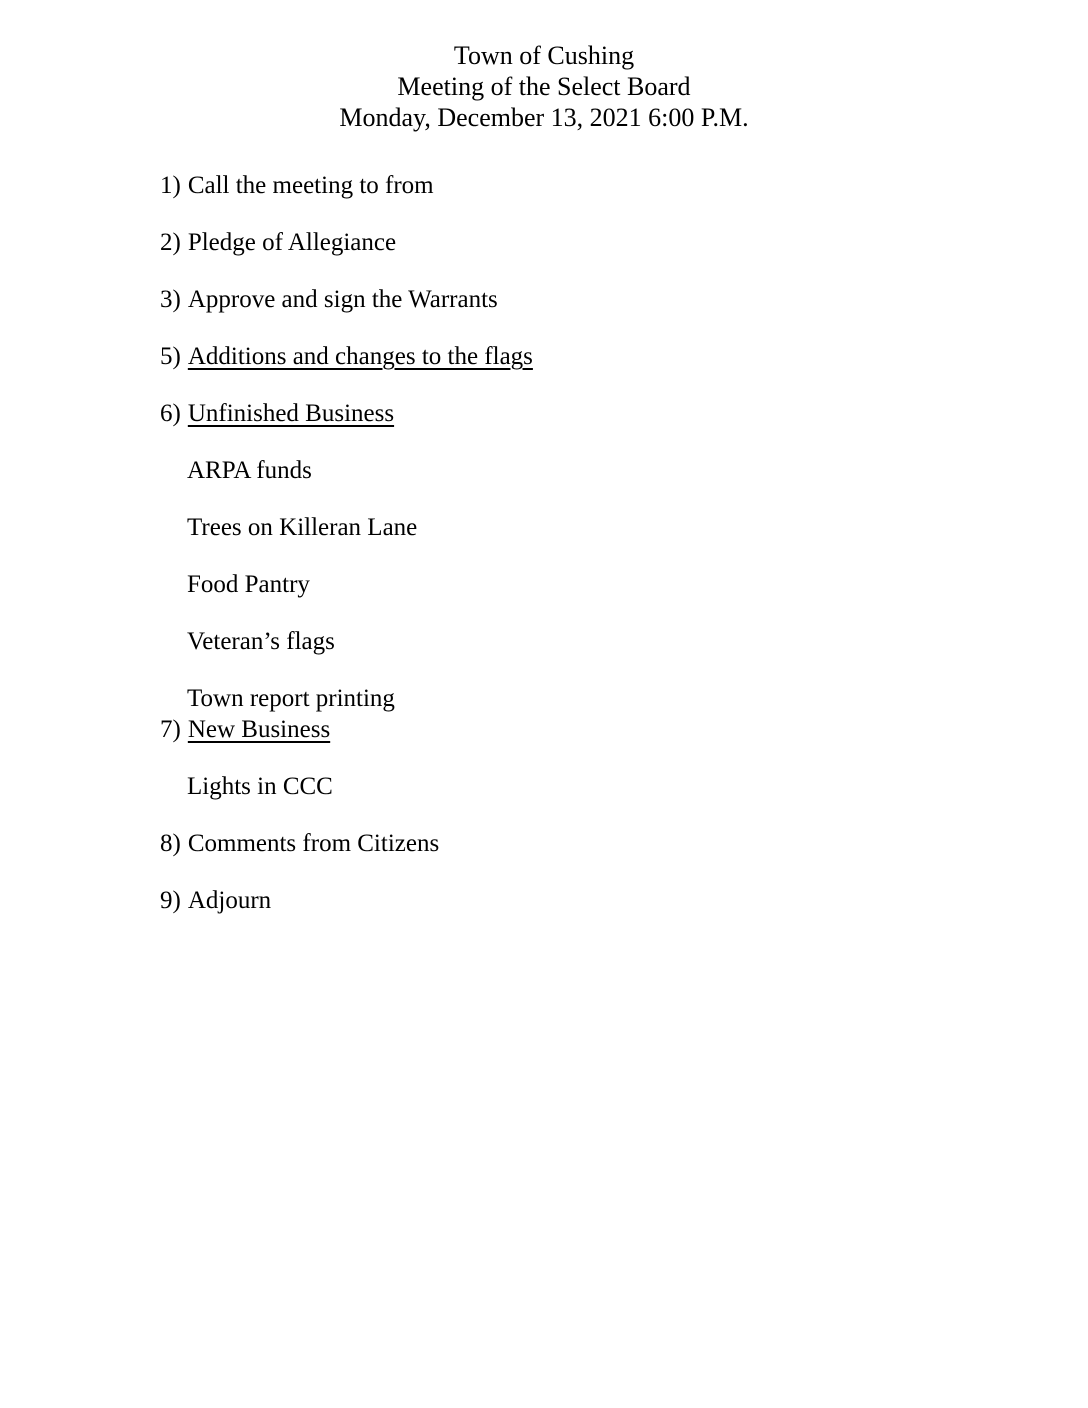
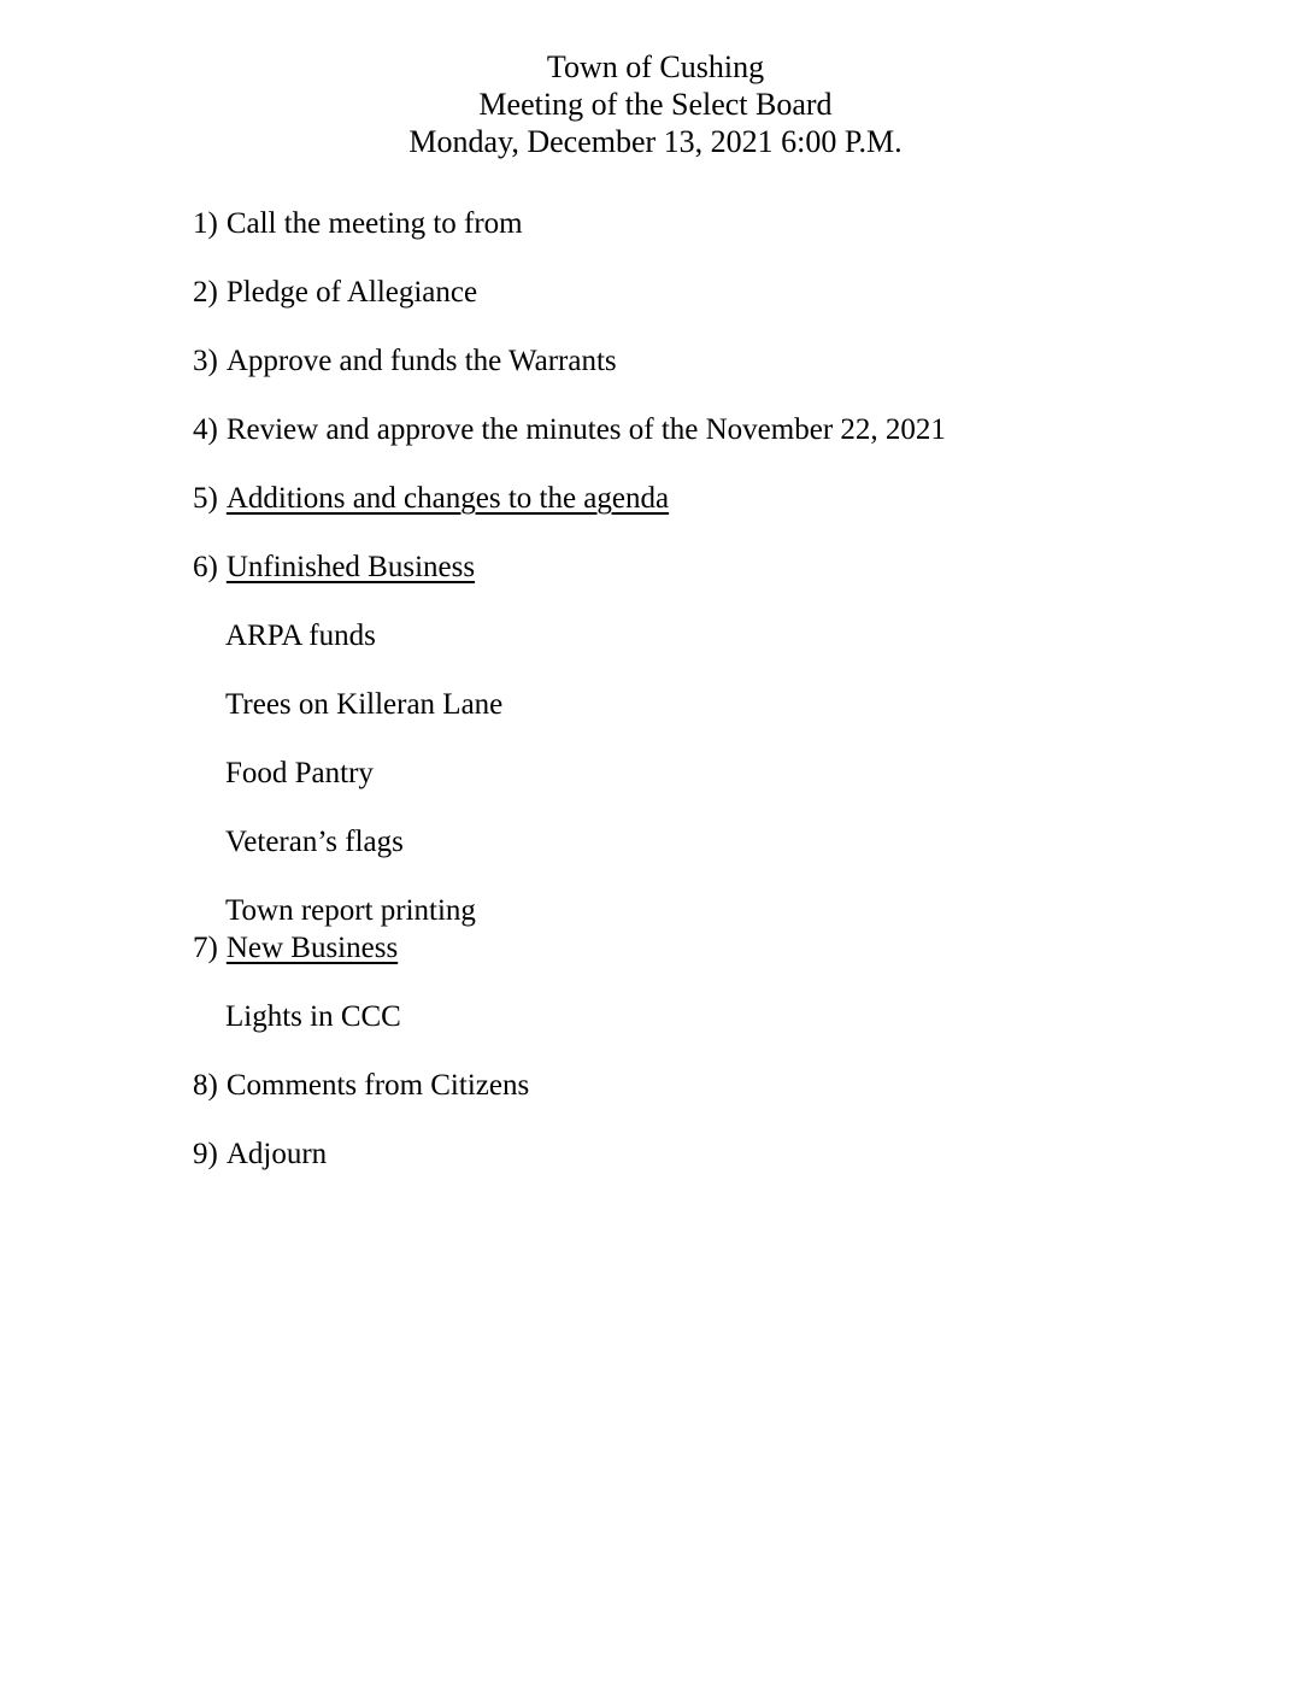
  Town of Cushing
  Meeting of the Select Board
  Monday, December 13, 2021 6:00 P.M.
  1) Call the meeting to from
  2) Pledge of Allegiance
- 3) Approve and sign the Warrants
+ 3) Approve and funds the Warrants
+ 4) Review and approve the minutes of the November 22, 2021
- 5) Additions and changes to the flags
+ 5) Additions and changes to the agenda
  6) Unfinished Business
  ARPA funds
  Trees on Killeran Lane
  Food Pantry
  Veteran’s flags
  Town report printing
  7) New Business
  Lights in CCC
  8) Comments from Citizens
  9) Adjourn
